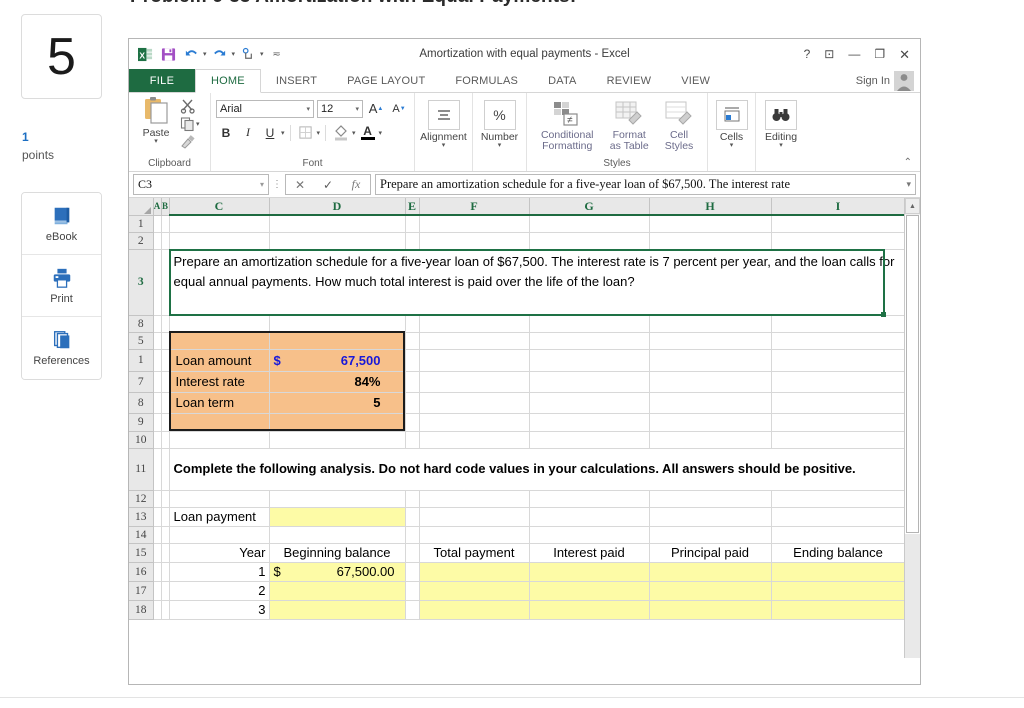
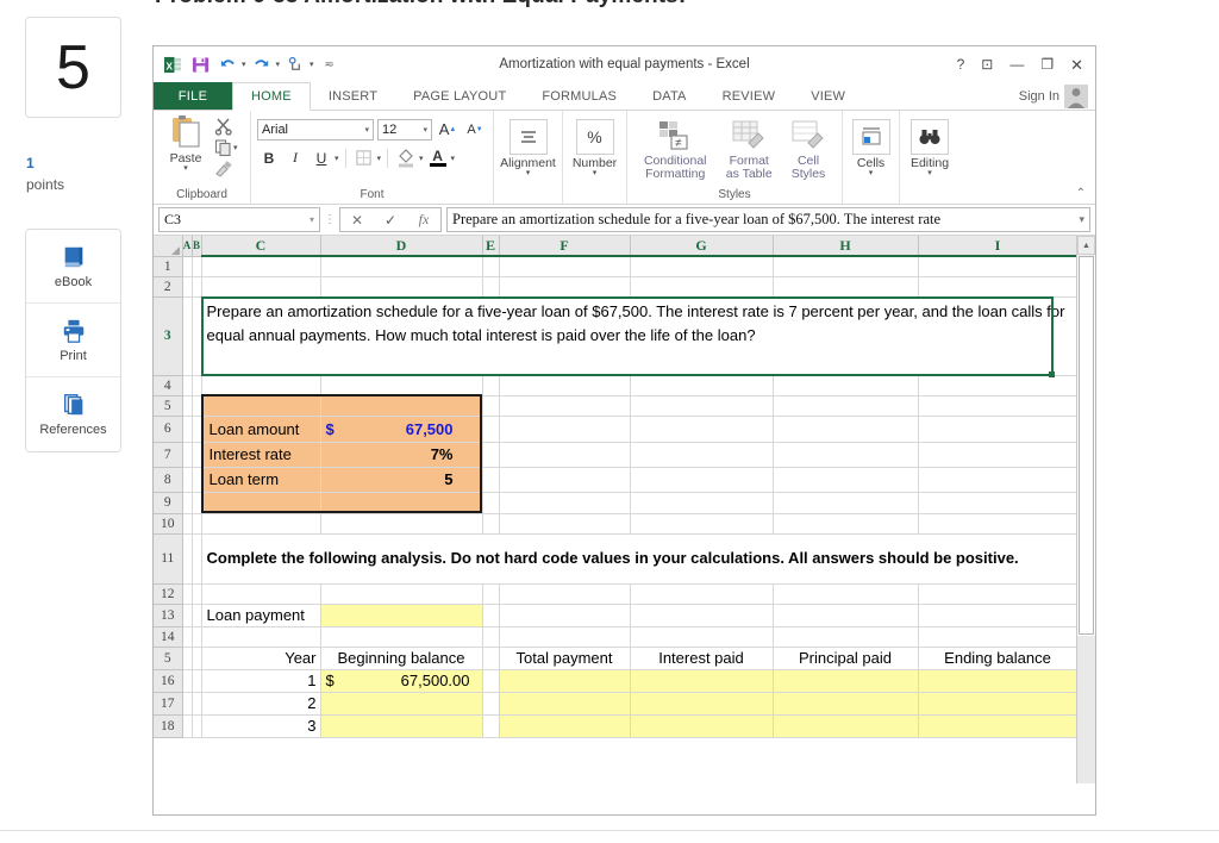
  5
  1
  points
  eBook
  Print
  References
  X
  ≂
  Amortization with equal payments - Excel
  ?
  ⊡
  —
  ❐
  ✕
  FILE
  HOME
  INSERT
  PAGE LAYOUT
  FORMULAS
  DATA
  REVIEW
  VIEW
  Sign In
  Paste
  Clipboard
  Arial
  12
  A
  A
  B
  I
  U
  A
  Font
  Alignment
  %
  Number
  ≠
  Conditional Formatting
  Format as Table
  Cell Styles
  Styles
  Cells
  Editing
  ⌃
  C3
  ▾
  ⋮
  ✕
  ✓
  fx
  Prepare an amortization schedule for a five-year loan of $67,500. The interest rate
  ▾
  	A	B	C	D	E	F	G	H	I
  1
  2
  3			Prepare an amortization schedule for a five-year loan of $67,500. The interest rate is 7 percent per year, and the loan calls for equal annual payments. How much total interest is paid over the life of the loan?
- 8
+ 4
  5
- 1			Loan amount	$ 67,500
+ 6			Loan amount	$ 67,500
- 7			Interest rate	84%
+ 7			Interest rate	7%
  8			Loan term	5
  9
  10
  11			Complete the following analysis. Do not hard code values in your calculations. All answers should be positive.
  12
  13			Loan payment
  14
- 15			Year	Beginning balance		Total payment	Interest paid	Principal paid	Ending balance
+ 5			Year	Beginning balance		Total payment	Interest paid	Principal paid	Ending balance
  16			1	$ 67,500.00
  17			2
  18			3
